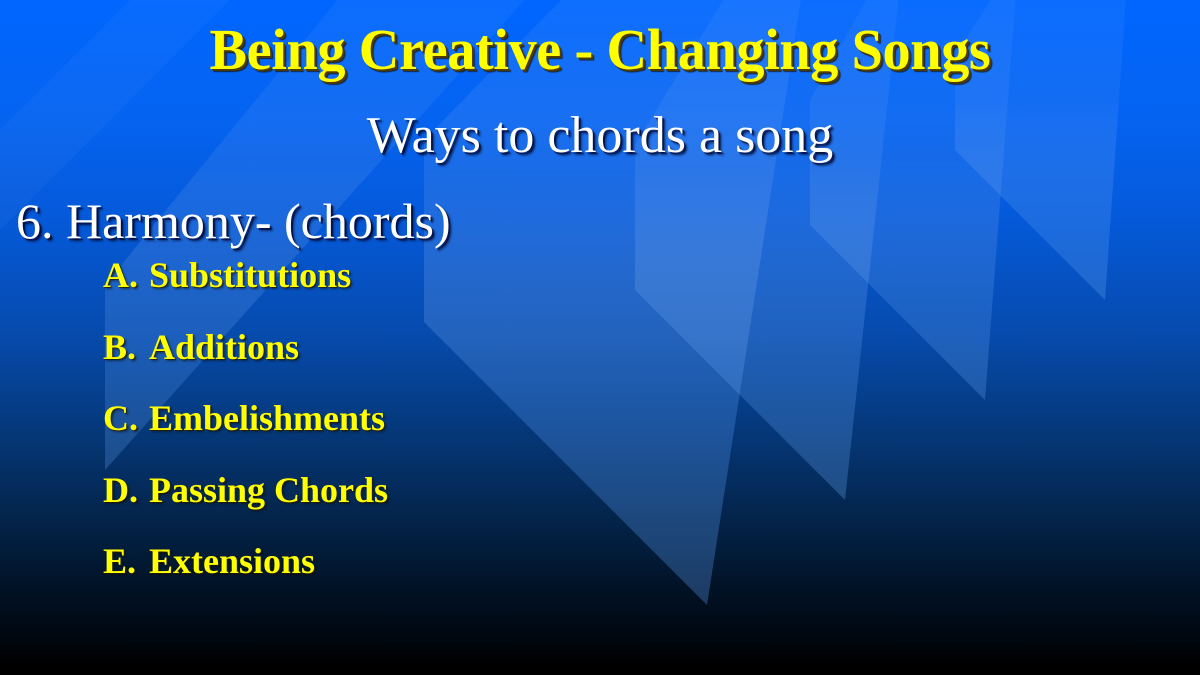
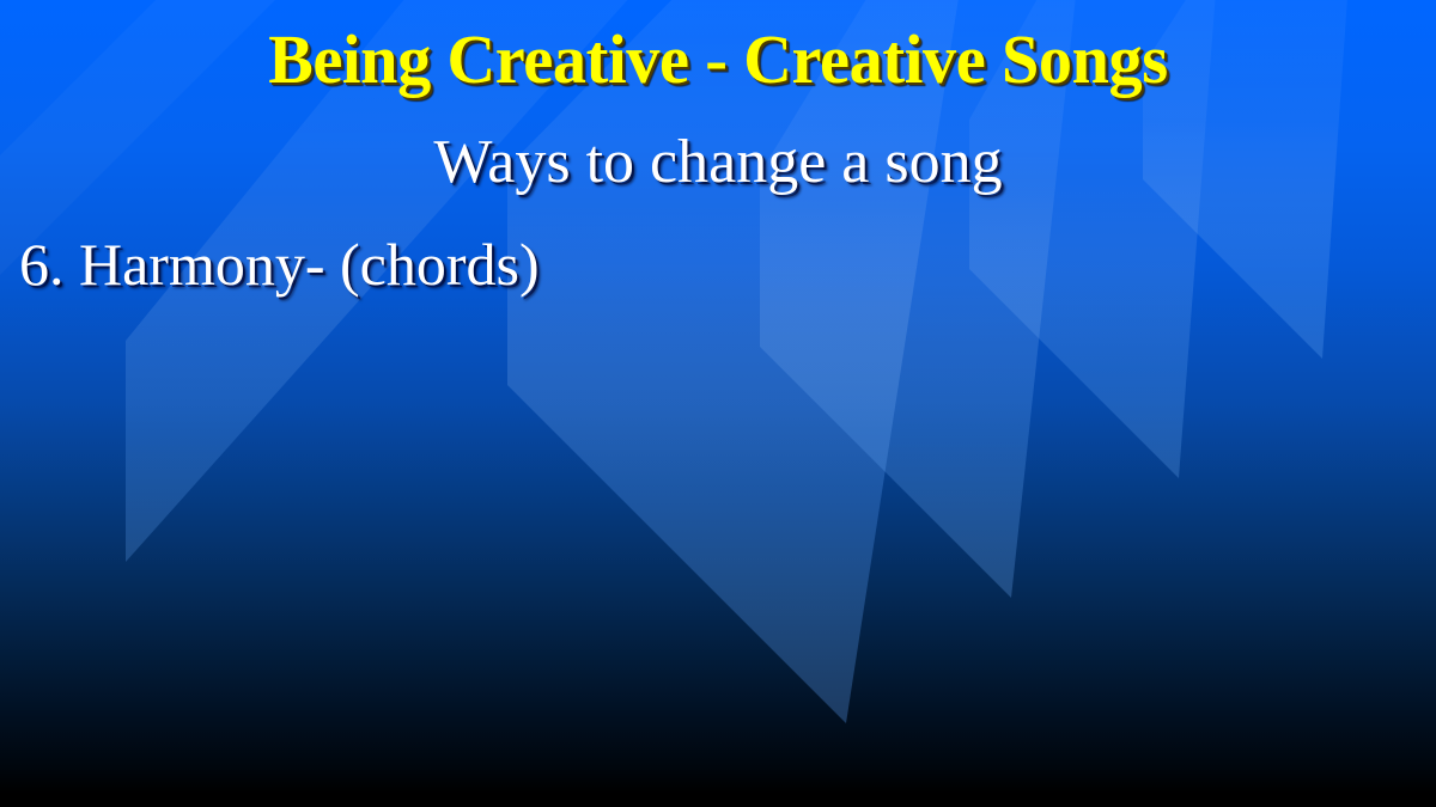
- Being Creative - Changing Songs
+ Being Creative - Creative Songs
- Ways to chords a song
+ Ways to change a song
  6. Harmony- (chords)
- A. Substitutions
- B. Additions
- C. Embelishments
- D. Passing Chords
- E. Extensions
